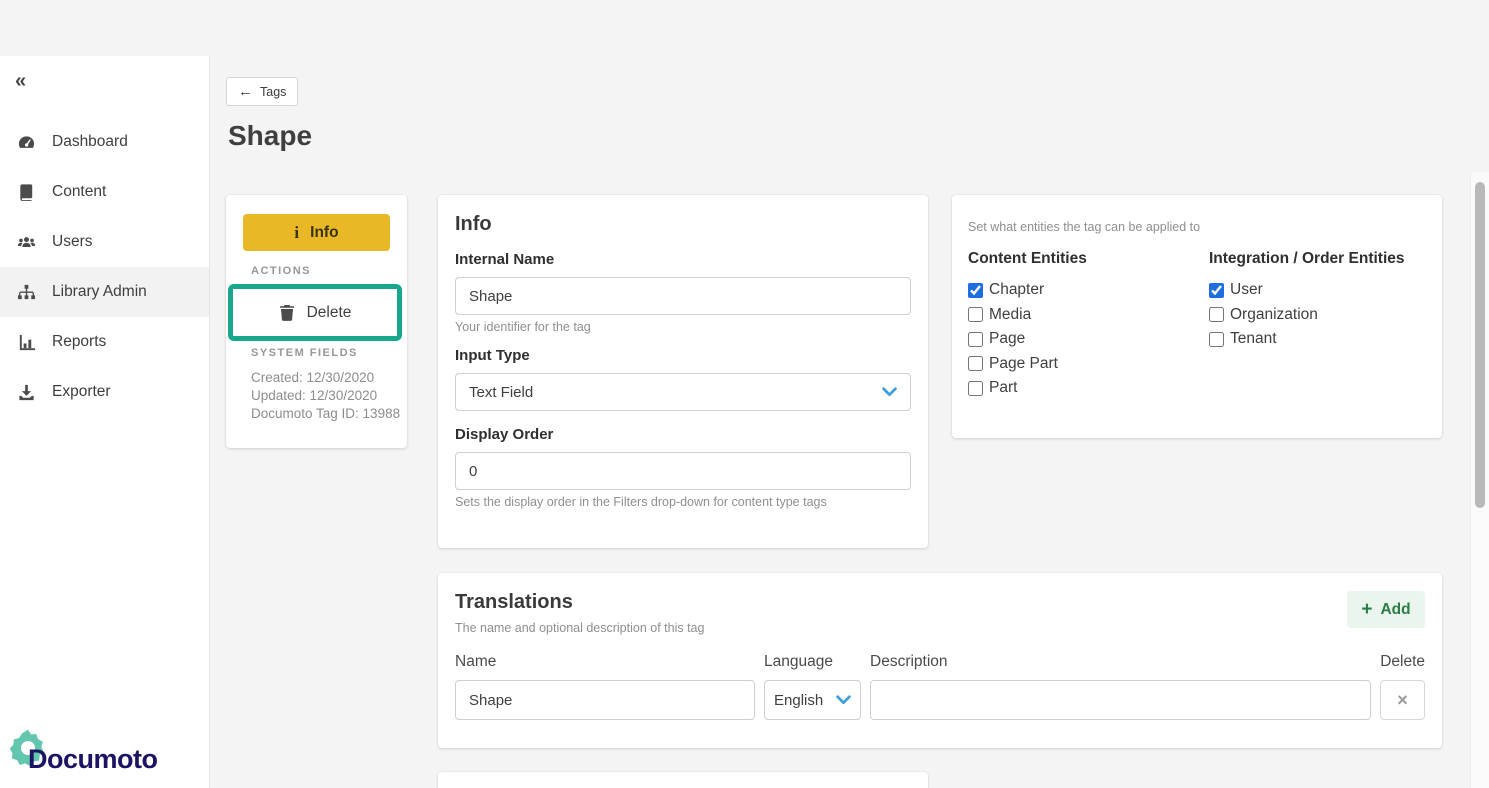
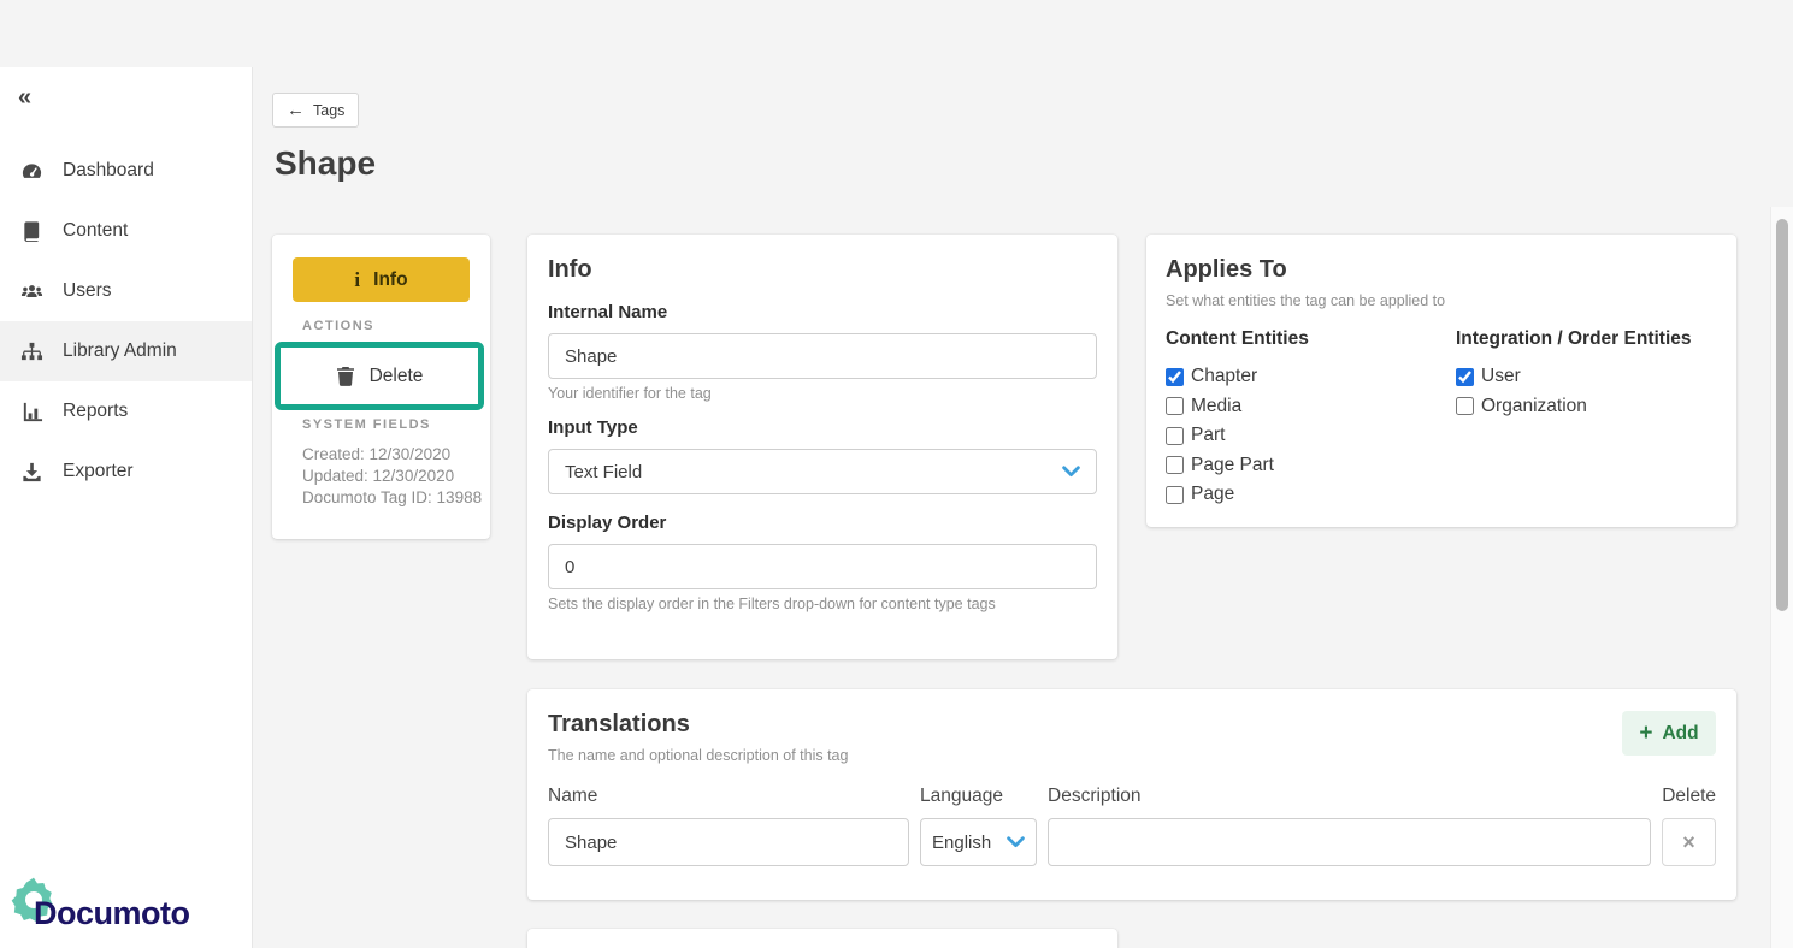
  «
  Dashboard
  Content
  Users
  Library Admin
  Reports
  Exporter
  Documoto
  ←
  Tags
  Shape
  i
  Info
  ACTIONS
  Delete
  SYSTEM FIELDS
  Created: 12/30/2020
  Updated: 12/30/2020
  Documoto Tag ID: 13988
  Info
  Internal Name
  Shape
  Your identifier for the tag
  Input Type
  Text Field
  Display Order
  0
  Sets the display order in the Filters drop-down for content type tags
+ Applies To
  Set what entities the tag can be applied to
  Content Entities
  Chapter
  Media
- Page
+ Part
  Page Part
- Part
+ Page
  Integration / Order Entities
  User
  Organization
- Tenant
  Translations
  The name and optional description of this tag
  +
  Add
  Name
  Language
  Description
  Delete
  Shape
  English
  ×
